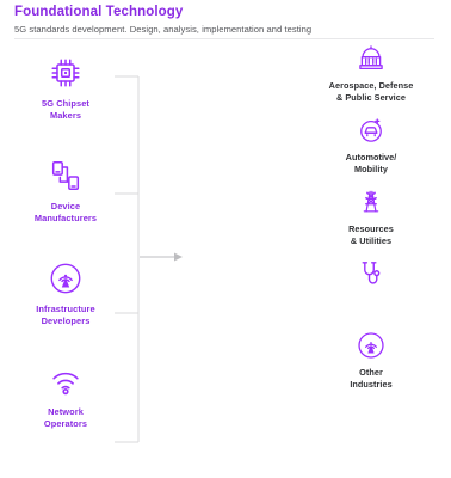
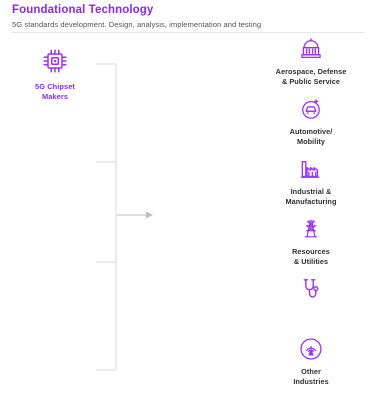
  Foundational Technology
  5G standards development. Design, analysis, implementation and testing
  5G Chipset
  Makers
- Device
- Manufacturers
- Infrastructure
- Developers
- Network
- Operators
  Aerospace, Defense
  & Public Service
  Automotive/
  Mobility
+ Industrial &
+ Manufacturing
  Resources
  & Utilities
  Other
  Industries
